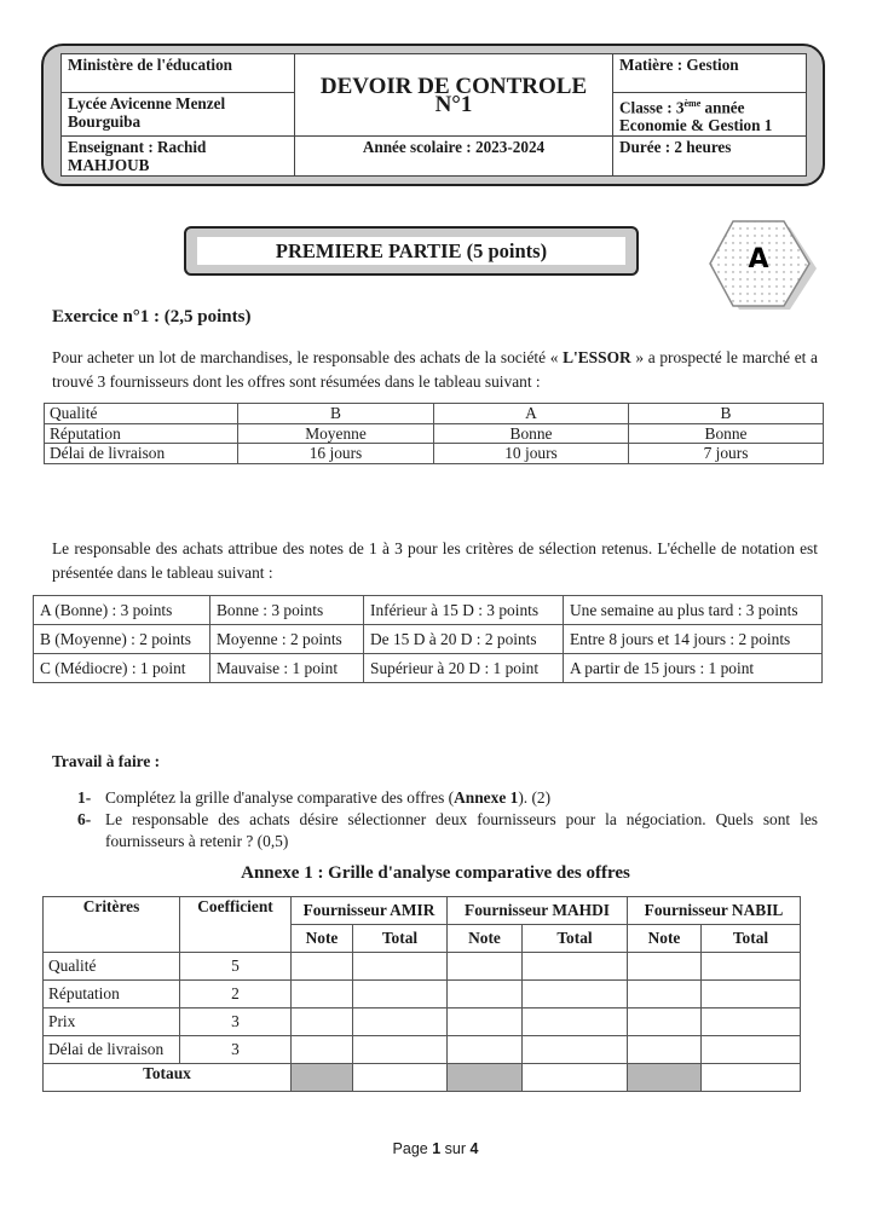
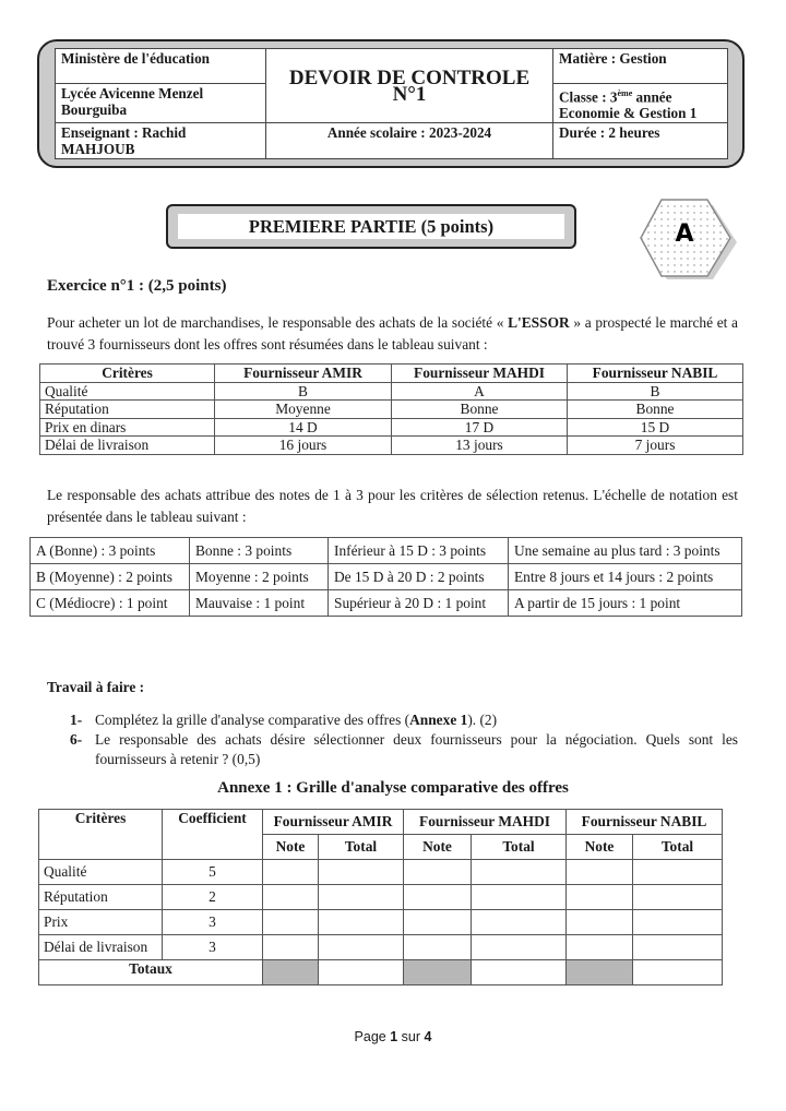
  Ministère de l'éducation	DEVOIR DE CONTROLE N°1	Matière : Gestion
  Lycée Avicenne Menzel Bourguiba	Classe : 3ème année Economie & Gestion 1
  Enseignant : Rachid MAHJOUB	Année scolaire : 2023-2024	Durée : 2 heures
  PREMIERE PARTIE (5 points)
  A
  Exercice n°1 : (2,5 points)
  Pour acheter un lot de marchandises, le responsable des achats de la société « L'ESSOR » a prospecté le marché et a trouvé 3 fournisseurs dont les offres sont résumées dans le tableau suivant :
+ Critères	Fournisseur AMIR	Fournisseur MAHDI	Fournisseur NABIL
  Qualité	B	A	B
  Réputation	Moyenne	Bonne	Bonne
+ Prix en dinars	14 D	17 D	15 D
- Délai de livraison	16 jours	10 jours	7 jours
+ Délai de livraison	16 jours	13 jours	7 jours
  Le responsable des achats attribue des notes de 1 à 3 pour les critères de sélection retenus. L'échelle de notation est présentée dans le tableau suivant :
  A (Bonne) : 3 points	Bonne : 3 points	Inférieur à 15 D : 3 points	Une semaine au plus tard : 3 points
  B (Moyenne) : 2 points	Moyenne : 2 points	De 15 D à 20 D : 2 points	Entre 8 jours et 14 jours : 2 points
  C (Médiocre) : 1 point	Mauvaise : 1 point	Supérieur à 20 D : 1 point	A partir de 15 jours : 1 point
  Travail à faire :
  1-
  Complétez la grille d'analyse comparative des offres (Annexe 1). (2)
  6-
  Le responsable des achats désire sélectionner deux fournisseurs pour la négociation. Quels sont les fournisseurs à retenir ? (0,5)
  Annexe 1 : Grille d'analyse comparative des offres
  Critères	Coefficient	Fournisseur AMIR	Fournisseur MAHDI	Fournisseur NABIL
  Note	Total	Note	Total	Note	Total
  Qualité	5
  Réputation	2
  Prix	3
  Délai de livraison	3
  Totaux
  Page 1 sur 4
